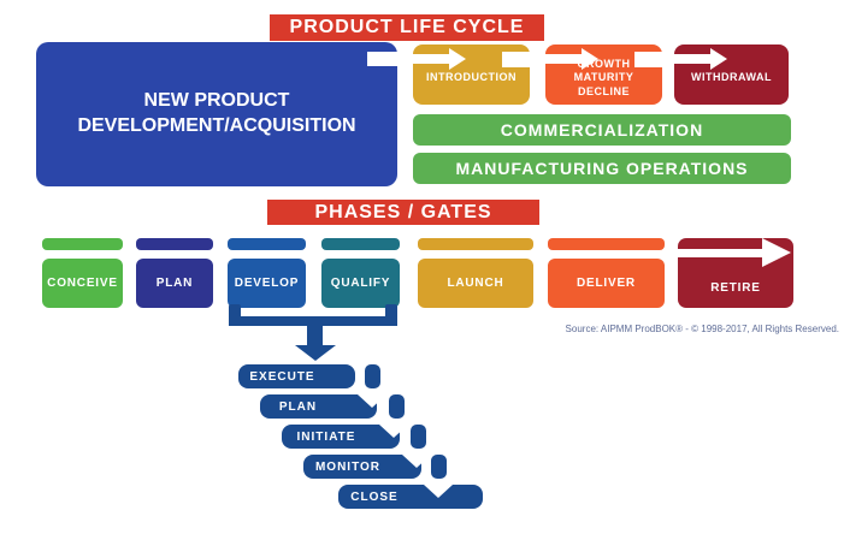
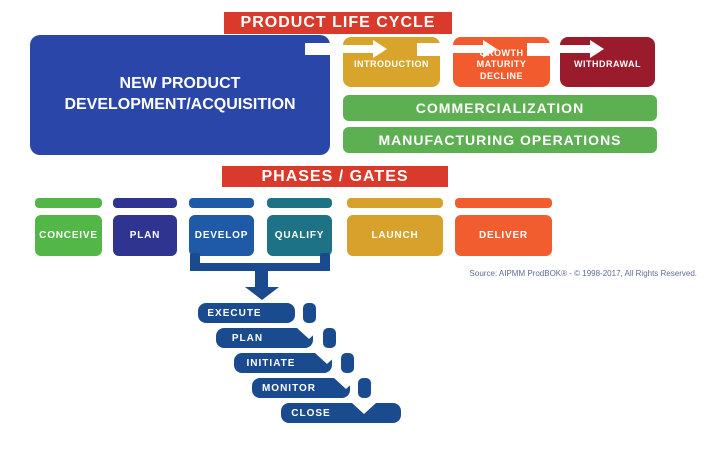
  PRODUCT LIFE CYCLE
  NEW PRODUCT
  DEVELOPMENT/ACQUISITION
  INTRODUCTION
  GROWTH
  MATURITY
  DECLINE
  WITHDRAWAL
  COMMERCIALIZATION
  MANUFACTURING OPERATIONS
  PHASES / GATES
  CONCEIVE
  PLAN
  DEVELOP
  QUALIFY
  LAUNCH
  DELIVER
- RETIRE
  EXECUTE
  PLAN
  INITIATE
  MONITOR
  CLOSE
  Source: AIPMM ProdBOK® - © 1998-2017, All Rights Reserved.
